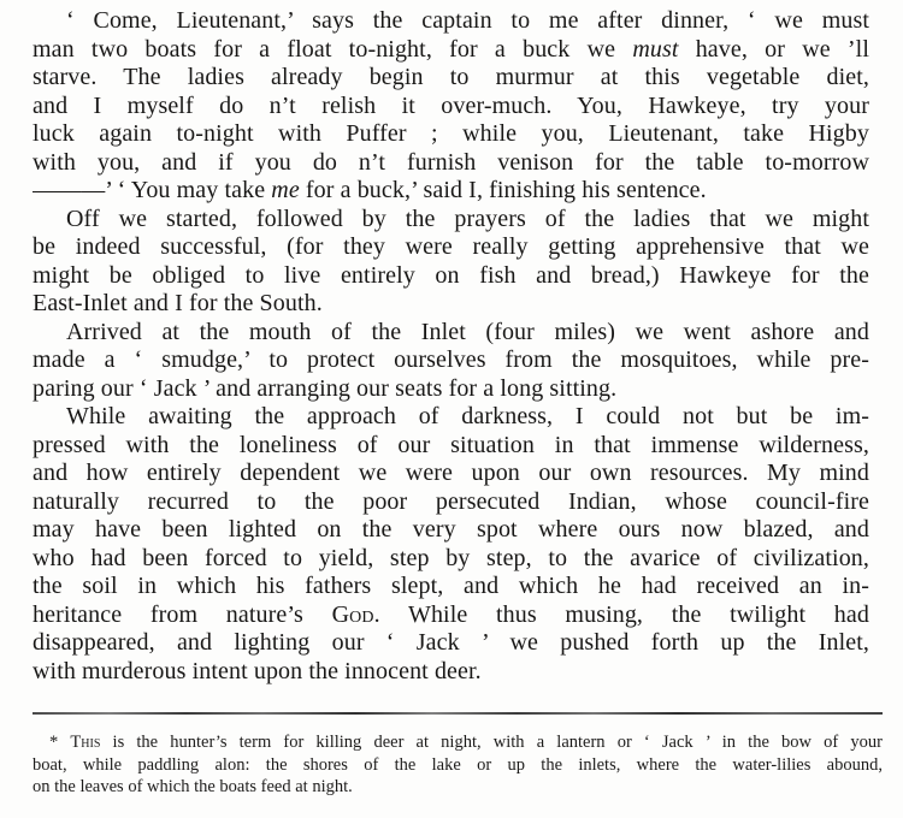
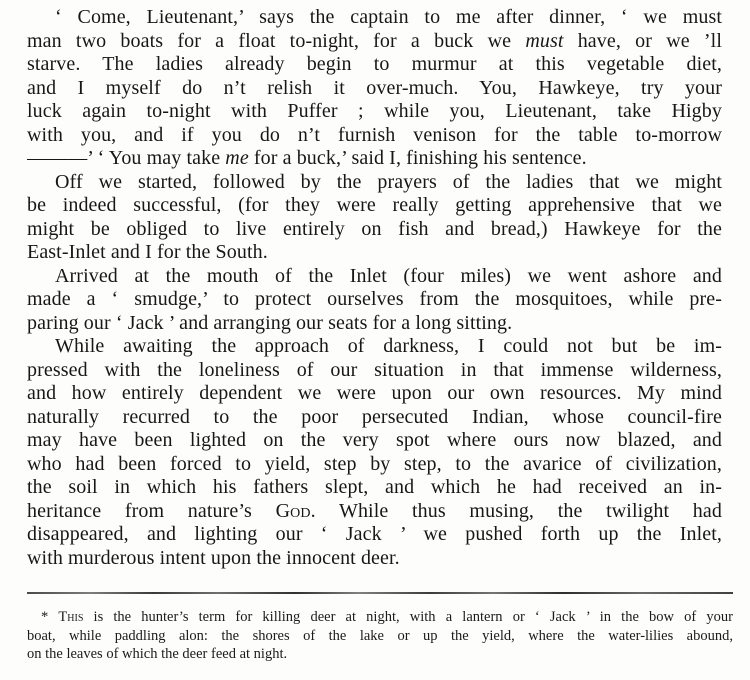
  ‘ Come, Lieutenant,’ says the captain to me after dinner, ‘ we must
  man two boats for a float to-night, for a buck we must have, or we ’ll
  starve. The ladies already begin to murmur at this vegetable diet,
  and I myself do n’t relish it over-much. You, Hawkeye, try your
  luck again to-night with Puffer ; while you, Lieutenant, take Higby
  with you, and if you do n’t furnish venison for the table to-morrow
  ———’ ‘ You may take me for a buck,’ said I, finishing his sentence.
  Off we started, followed by the prayers of the ladies that we might
  be indeed successful, (for they were really getting apprehensive that we
  might be obliged to live entirely on fish and bread,) Hawkeye for the
  East-Inlet and I for the South.
  Arrived at the mouth of the Inlet (four miles) we went ashore and
  made a ‘ smudge,’ to protect ourselves from the mosquitoes, while pre-
  paring our ‘ Jack ’ and arranging our seats for a long sitting.
  While awaiting the approach of darkness, I could not but be im-
  pressed with the loneliness of our situation in that immense wilderness,
  and how entirely dependent we were upon our own resources. My mind
  naturally recurred to the poor persecuted Indian, whose council-fire
  may have been lighted on the very spot where ours now blazed, and
  who had been forced to yield, step by step, to the avarice of civilization,
  the soil in which his fathers slept, and which he had received an in-
  heritance from nature’s God. While thus musing, the twilight had
  disappeared, and lighting our ‘ Jack ’ we pushed forth up the Inlet,
  with murderous intent upon the innocent deer.
  * This is the hunter’s term for killing deer at night, with a lantern or ‘ Jack ’ in the bow of your
- boat, while paddling alon: the shores of the lake or up the inlets, where the water-lilies abound,
+ boat, while paddling alon: the shores of the lake or up the yield, where the water-lilies abound,
- on the leaves of which the boats feed at night.
+ on the leaves of which the deer feed at night.
